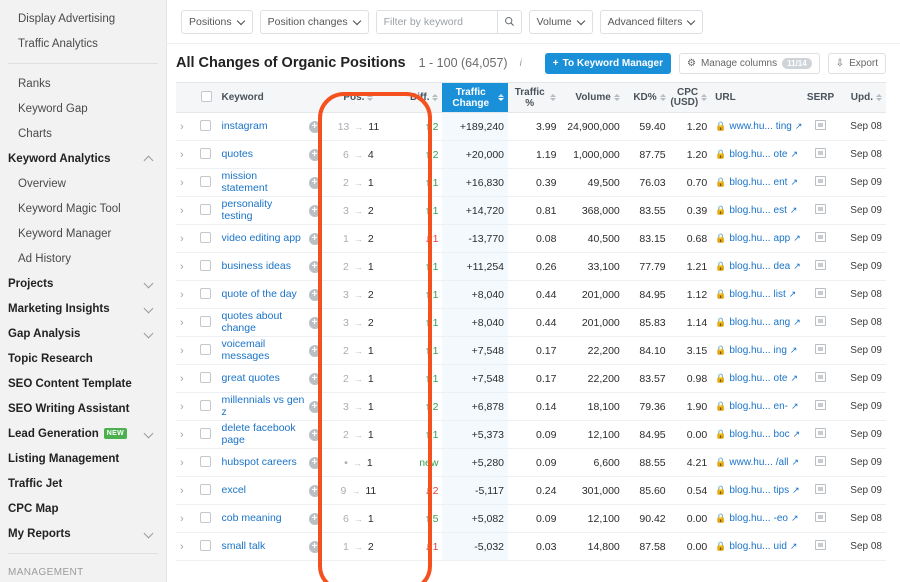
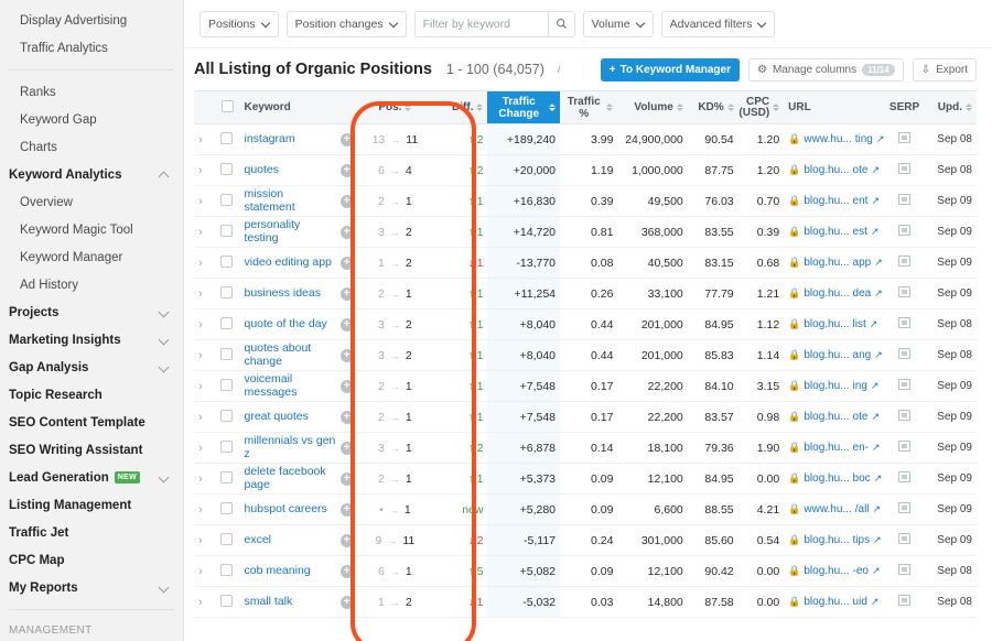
  Display Advertising
  Traffic Analytics
  Ranks
  Keyword Gap
  Charts
  Keyword Analytics
  Overview
  Keyword Magic Tool
  Keyword Manager
  Ad History
  Projects
  Marketing Insights
  Gap Analysis
  Topic Research
  SEO Content Template
  SEO Writing Assistant
  Lead Generation
  Listing Management
  Traffic Jet
  CPC Map
  My Reports
  MANAGEMENT
  Positions
  Position changes
  Filter by keyword
  Volume
  Advanced filters
- All Changes of Organic Positions
+ All Listing of Organic Positions
  1 - 100 (64,057)
  i
  +
  To Keyword Manager
  ⚙
  Manage columns
  11/14
  ⇩
  Export
  		Keyword	Pos.	Diff.	Traffic Change	Traffic %	Volume	KD%	CPC (USD)	URL	SERP	Upd.
- ›		instagram +	13 → 11	↑ 2	+189,240	3.99	24,900,000	59.40	1.20	🔒 www.hu... ting ↗		Sep 08
+ ›		instagram +	13 → 11	↑ 2	+189,240	3.99	24,900,000	90.54	1.20	🔒 www.hu... ting ↗		Sep 08
  ›		quotes +	6 → 4	↑ 2	+20,000	1.19	1,000,000	87.75	1.20	🔒 blog.hu... ote ↗		Sep 08
  ›		mission statement +	2 → 1	↑ 1	+16,830	0.39	49,500	76.03	0.70	🔒 blog.hu... ent ↗		Sep 09
  ›		personality testing +	3 → 2	↑ 1	+14,720	0.81	368,000	83.55	0.39	🔒 blog.hu... est ↗		Sep 09
  ›		video editing app +	1 → 2	↓ 1	-13,770	0.08	40,500	83.15	0.68	🔒 blog.hu... app ↗		Sep 09
  ›		business ideas +	2 → 1	↑ 1	+11,254	0.26	33,100	77.79	1.21	🔒 blog.hu... dea ↗		Sep 09
  ›		quote of the day +	3 → 2	↑ 1	+8,040	0.44	201,000	84.95	1.12	🔒 blog.hu... list ↗		Sep 08
  ›		quotes about change +	3 → 2	↑ 1	+8,040	0.44	201,000	85.83	1.14	🔒 blog.hu... ang ↗		Sep 08
  ›		voicemail messages +	2 → 1	↑ 1	+7,548	0.17	22,200	84.10	3.15	🔒 blog.hu... ing ↗		Sep 09
  ›		great quotes +	2 → 1	↑ 1	+7,548	0.17	22,200	83.57	0.98	🔒 blog.hu... ote ↗		Sep 09
  ›		millennials vs gen z +	3 → 1	↑ 2	+6,878	0.14	18,100	79.36	1.90	🔒 blog.hu... en- ↗		Sep 09
  ›		delete facebook page +	2 → 1	↑ 1	+5,373	0.09	12,100	84.95	0.00	🔒 blog.hu... boc ↗		Sep 09
  ›		hubspot careers +	• → 1	new	+5,280	0.09	6,600	88.55	4.21	🔒 www.hu... /all ↗		Sep 09
  ›		excel +	9 → 11	↓ 2	-5,117	0.24	301,000	85.60	0.54	🔒 blog.hu... tips ↗		Sep 09
  ›		cob meaning +	6 → 1	↑ 5	+5,082	0.09	12,100	90.42	0.00	🔒 blog.hu... -eo ↗		Sep 08
  ›		small talk +	1 → 2	↓ 1	-5,032	0.03	14,800	87.58	0.00	🔒 blog.hu... uid ↗		Sep 08
